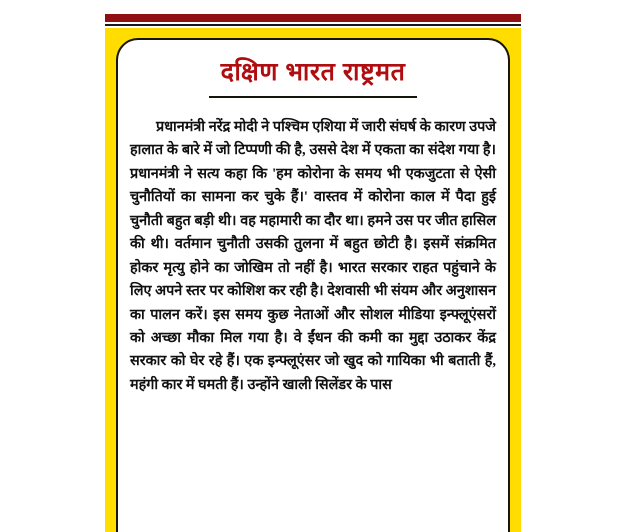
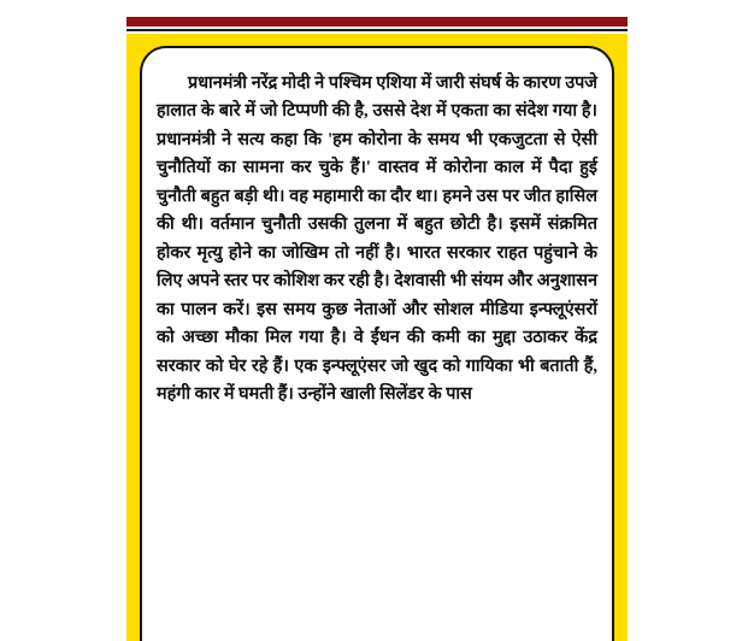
- दक्षिण भारत राष्ट्रमत
  प्रधानमंत्री नरेंद्र मोदी ने पश्चिम एशिया में जारी संघर्ष के कारण उपजे हालात के बारे में जो टिप्पणी की है, उससे देश में एकता का संदेश गया है। प्रधानमंत्री ने सत्य कहा कि 'हम कोरोना के समय भी एकजुटता से ऐसी चुनौतियों का सामना कर चुके हैं।' वास्तव में कोरोना काल में पैदा हुई चुनौती बहुत बड़ी थी। वह महामारी का दौर था। हमने उस पर जीत हासिल की थी। वर्तमान चुनौती उसकी तुलना में बहुत छोटी है। इसमें संक्रमित होकर मृत्यु होने का जोखिम तो नहीं है। भारत सरकार राहत पहुंचाने के लिए अपने स्तर पर कोशिश कर रही है। देशवासी भी संयम और अनुशासन का पालन करें। इस समय कुछ नेताओं और सोशल मीडिया इन्फ्लूएंसरों को अच्छा मौका मिल गया है। वे ईंधन की कमी का मुद्दा उठाकर केंद्र सरकार को घेर रहे हैं। एक इन्फ्लूएंसर जो खुद को गायिका भी बताती हैं, महंगी कार में घमती हैं। उन्होंने खाली सिलेंडर के पास
